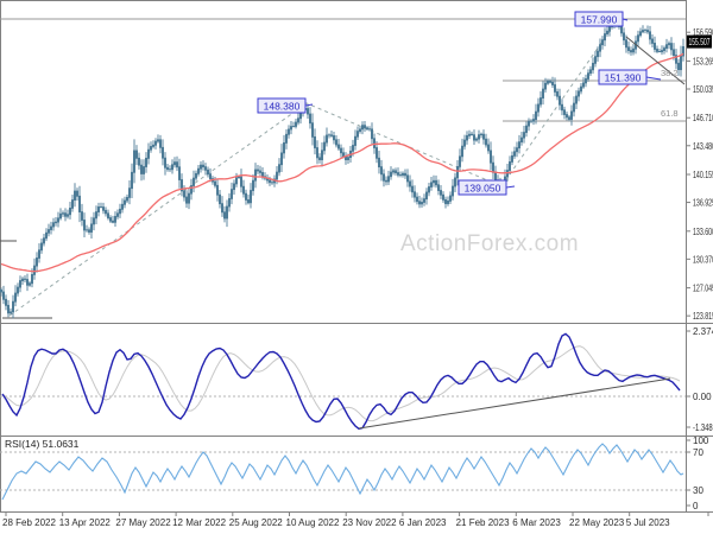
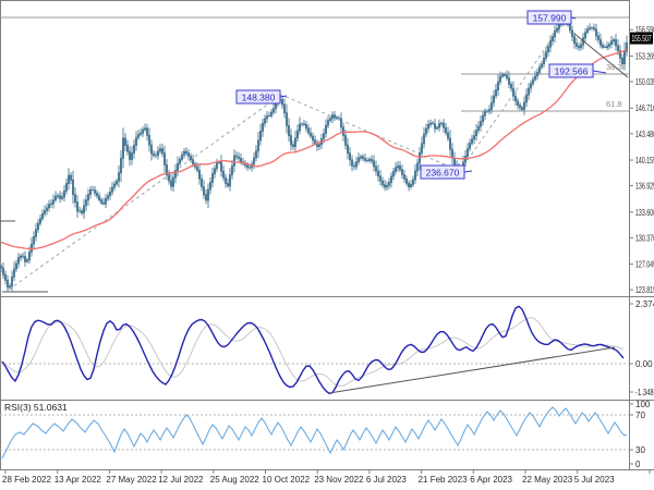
- ActionForex.com
  157.990
  148.380
- 151.390
+ 192.566
- 139.050
+ 236.670
  38.2
  61.8
  156.59
  153.26
  150.03
  146.71
  143.48
  140.15
  136.92
  133.60
  130.37
  127.04
  123.81
  155.507
  2.37
  0.00
  -1.348
  100
  70
  30
  0
  28 Feb 2022
  13 Apr 2022
  27 May 2022
- 12 Mar 2022
+ 12 Jul 2022
  25 Aug 2022
- 10 Aug 2022
+ 10 Oct 2022
  23 Nov 2022
- 6 Jan 2023
+ 6 Jul 2023
  21 Feb 2023
- 6 Mar 2023
+ 6 Apr 2023
  22 May 2023
  5 Jul 2023
- RSI(14) 51.0631
+ RSI(3) 51.0631
